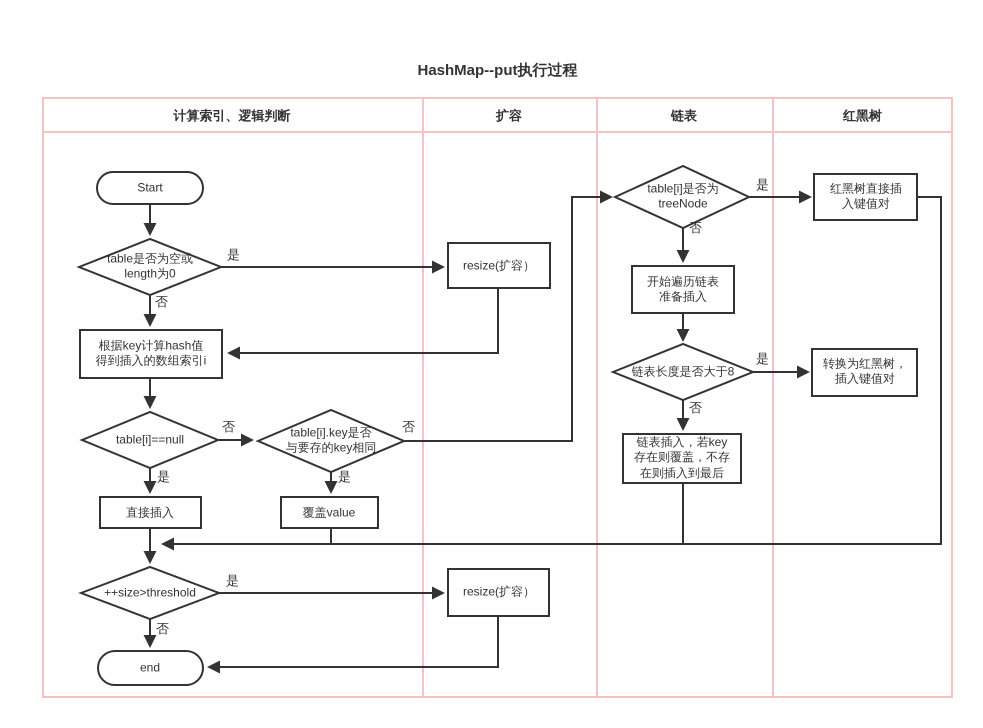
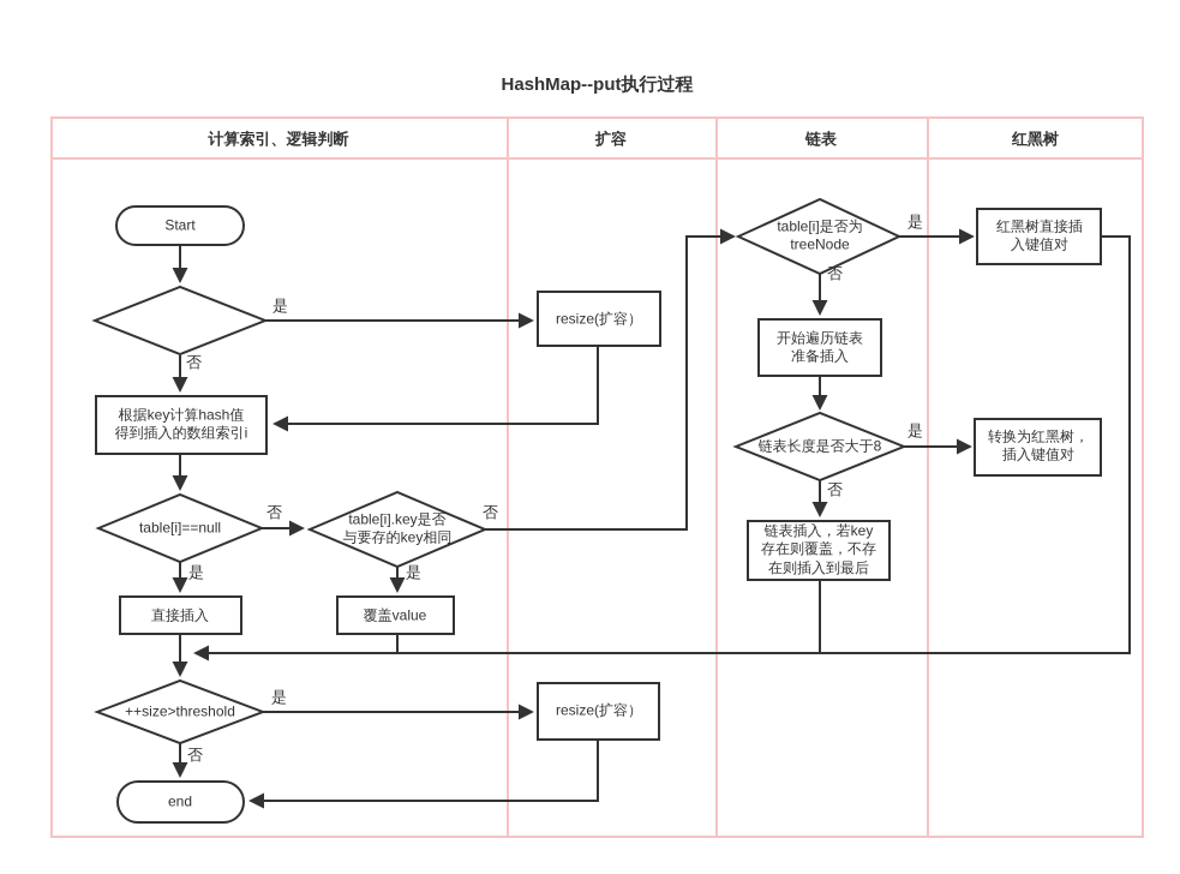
  HashMap--put执行过程
  计算索引、逻辑判断
  扩容
  链表
  红黑树
  Start
- table是否为空或
- length为0
  resize(扩容）
  根据key计算hash值
  得到插入的数组索引i
  table[i]==null
  table[i].key是否
  与要存的key相同
  直接插入
  覆盖value
  table[i]是否为
  treeNode
  红黑树直接插
  入键值对
  开始遍历链表
  准备插入
  链表长度是否大于8
  转换为红黑树，
  插入键值对
  链表插入，若key
  存在则覆盖，不存
  在则插入到最后
  ++size>threshold
  resize(扩容）
  end
  是
  否
  是
  否
  是
  否
  是
  否
  是
  否
  是
  否
